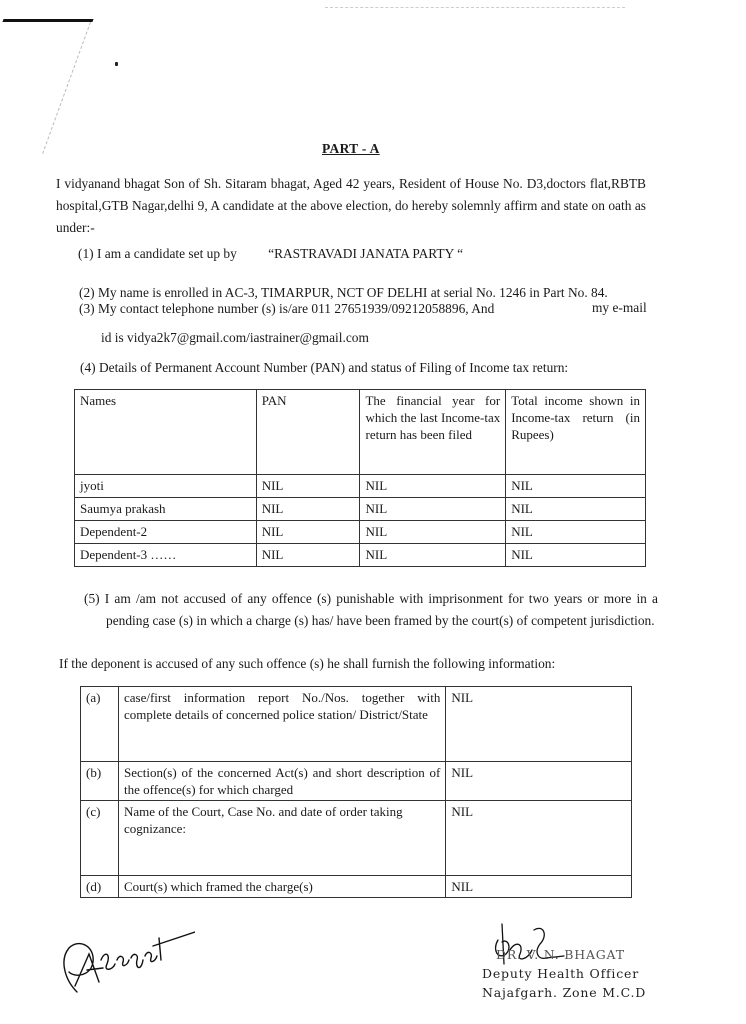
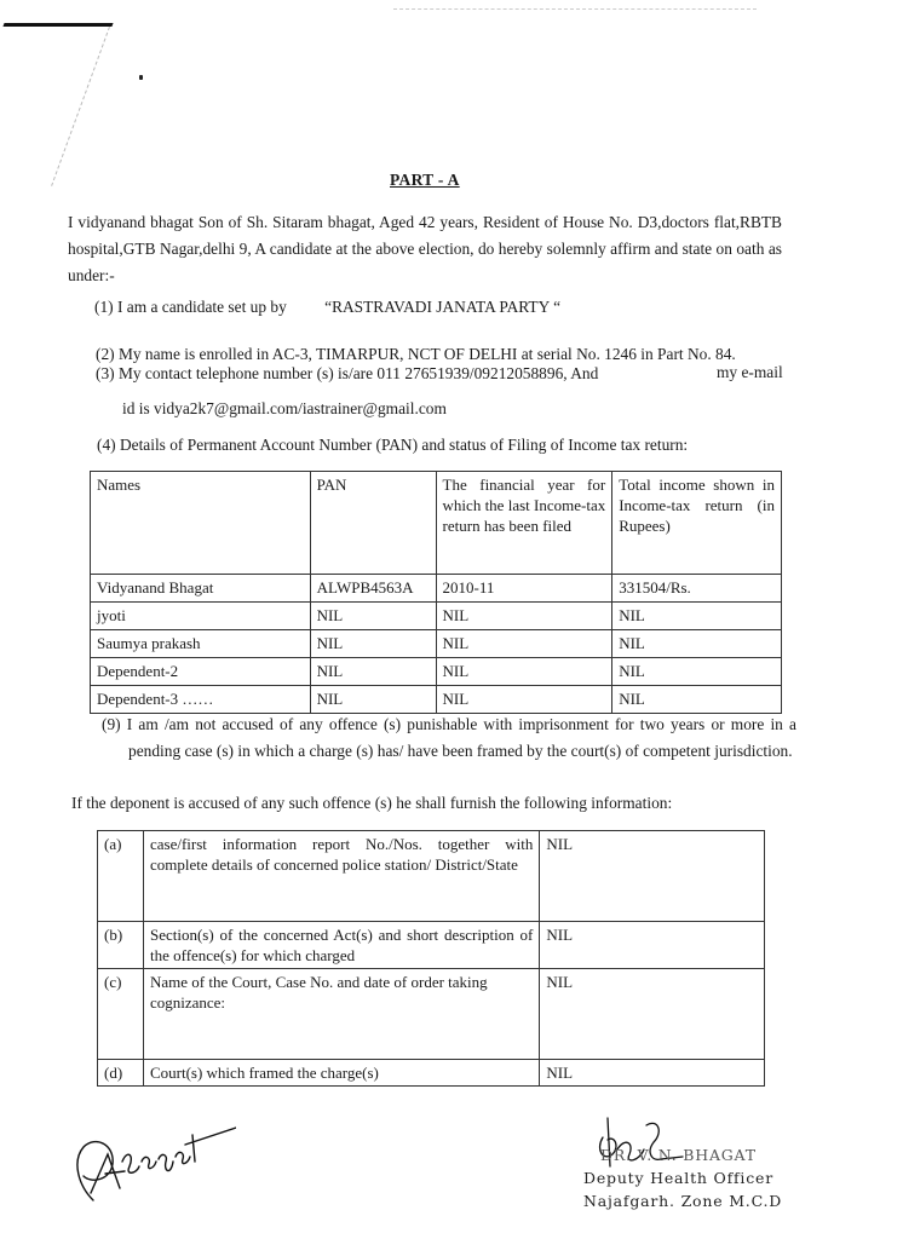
  PART - A
  I vidyanand bhagat Son of Sh. Sitaram bhagat, Aged 42 years, Resident of House No. D3,doctors flat,RBTB hospital,GTB Nagar,delhi 9, A candidate at the above election, do hereby solemnly affirm and state on oath as under:-
  (1) I am a candidate set up by “RASTRAVADI JANATA PARTY “
  (2) My name is enrolled in AC-3, TIMARPUR, NCT OF DELHI at serial No. 1246 in Part No. 84.
  (3) My contact telephone number (s) is/are 011 27651939/09212058896, And
  my e-mail
  id is vidya2k7@gmail.com/iastrainer@gmail.com
  (4) Details of Permanent Account Number (PAN) and status of Filing of Income tax return:
  Names	PAN	The financial year for which the last Income-tax return has been filed	Total income shown in Income-tax return (in Rupees)
+ Vidyanand Bhagat	ALWPB4563A	2010-11	331504/Rs.
  jyoti	NIL	NIL	NIL
  Saumya prakash	NIL	NIL	NIL
  Dependent-2	NIL	NIL	NIL
  Dependent-3 ……	NIL	NIL	NIL
- (5) I am /am not accused of any offence (s) punishable with imprisonment for two years or more in a pending case (s) in which a charge (s) has/ have been framed by the court(s) of competent jurisdiction.
+ (9) I am /am not accused of any offence (s) punishable with imprisonment for two years or more in a pending case (s) in which a charge (s) has/ have been framed by the court(s) of competent jurisdiction.
  If the deponent is accused of any such offence (s) he shall furnish the following information:
  (a)	case/first information report No./Nos. together with complete details of concerned police station/ District/State	NIL
  (b)	Section(s) of the concerned Act(s) and short description of the offence(s) for which charged	NIL
  (c)	Name of the Court, Case No. and date of order taking cognizance:	NIL
  (d)	Court(s) which framed the charge(s)	NIL
  DR. V. N. BHAGAT
  Deputy Health Officer
  Najafgarh. Zone M.C.D
